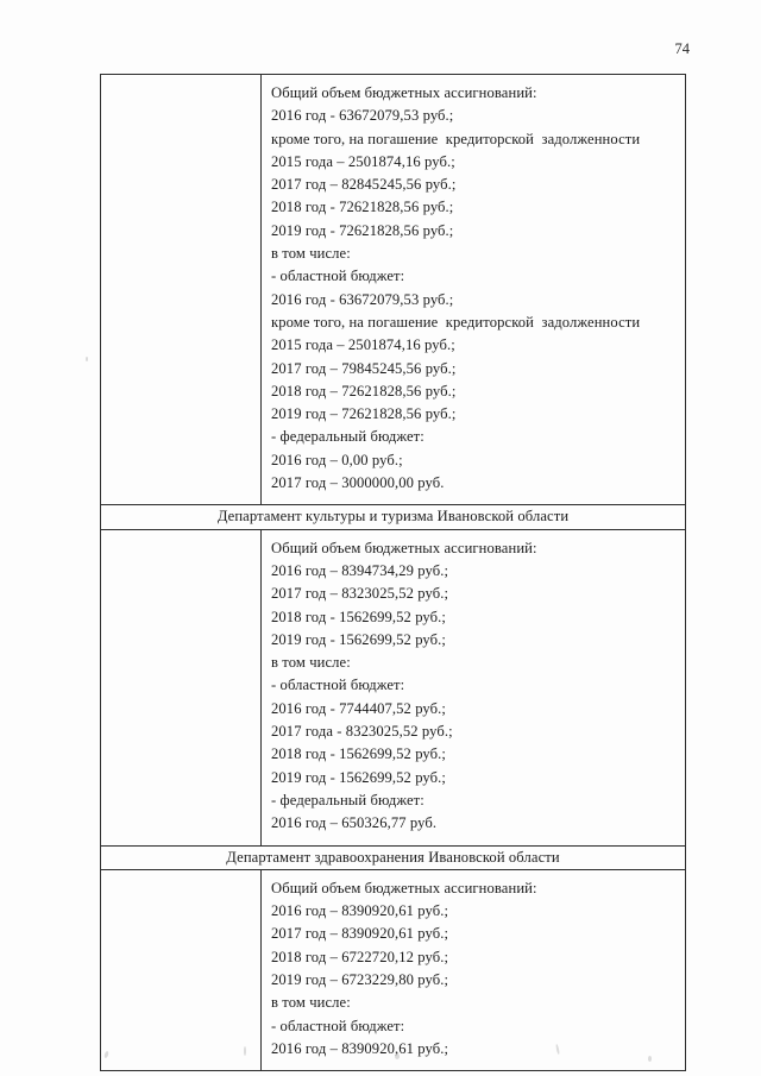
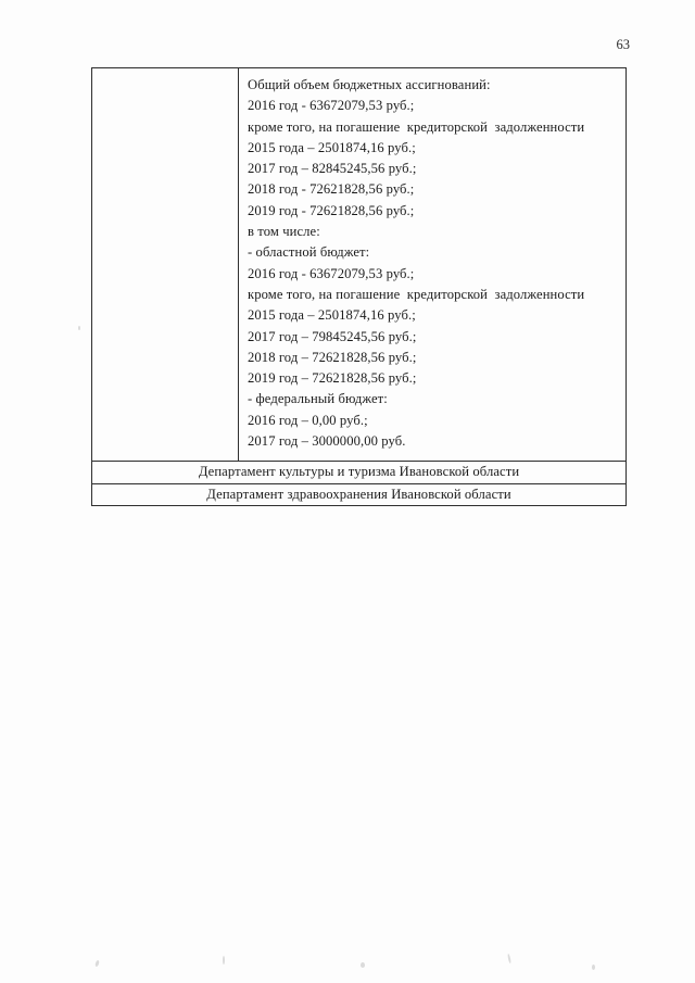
- 74
+ 63
  	Общий объем бюджетных ассигнований: 2016 год - 63672079,53 руб.; кроме того, на погашение кредиторской задолженности 2015 года – 2501874,16 руб.; 2017 год – 82845245,56 руб.; 2018 год - 72621828,56 руб.; 2019 год - 72621828,56 руб.; в том числе: - областной бюджет: 2016 год - 63672079,53 руб.; кроме того, на погашение кредиторской задолженности 2015 года – 2501874,16 руб.; 2017 год – 79845245,56 руб.; 2018 год – 72621828,56 руб.; 2019 год – 72621828,56 руб.; - федеральный бюджет: 2016 год – 0,00 руб.; 2017 год – 3000000,00 руб.
  Департамент культуры и туризма Ивановской области
- 	Общий объем бюджетных ассигнований: 2016 год – 8394734,29 руб.; 2017 год – 8323025,52 руб.; 2018 год - 1562699,52 руб.; 2019 год - 1562699,52 руб.; в том числе: - областной бюджет: 2016 год - 7744407,52 руб.; 2017 года - 8323025,52 руб.; 2018 год - 1562699,52 руб.; 2019 год - 1562699,52 руб.; - федеральный бюджет: 2016 год – 650326,77 руб.
  Департамент здравоохранения Ивановской области
- 	Общий объем бюджетных ассигнований: 2016 год – 8390920,61 руб.; 2017 год – 8390920,61 руб.; 2018 год – 6722720,12 руб.; 2019 год – 6723229,80 руб.; в том числе: - областной бюджет: 2016 год – 8390920,61 руб.;
